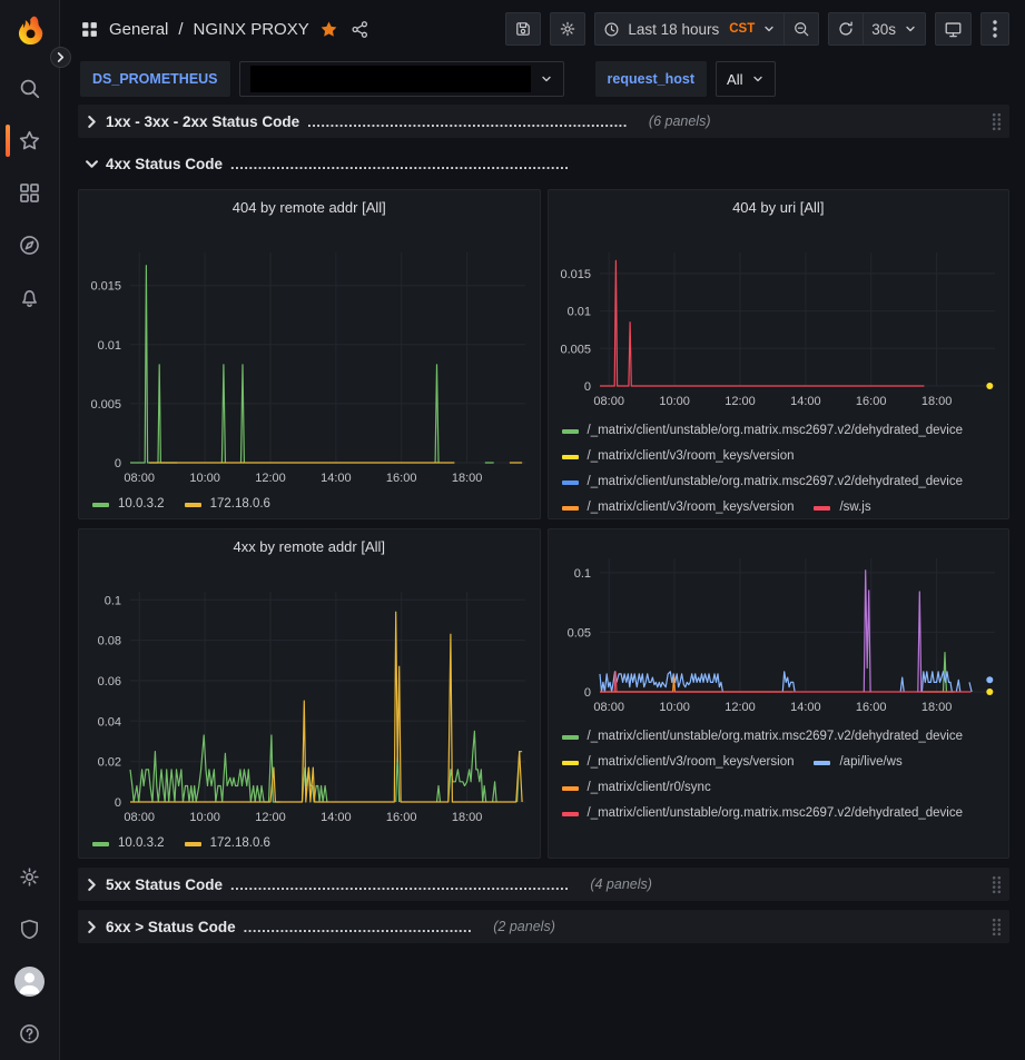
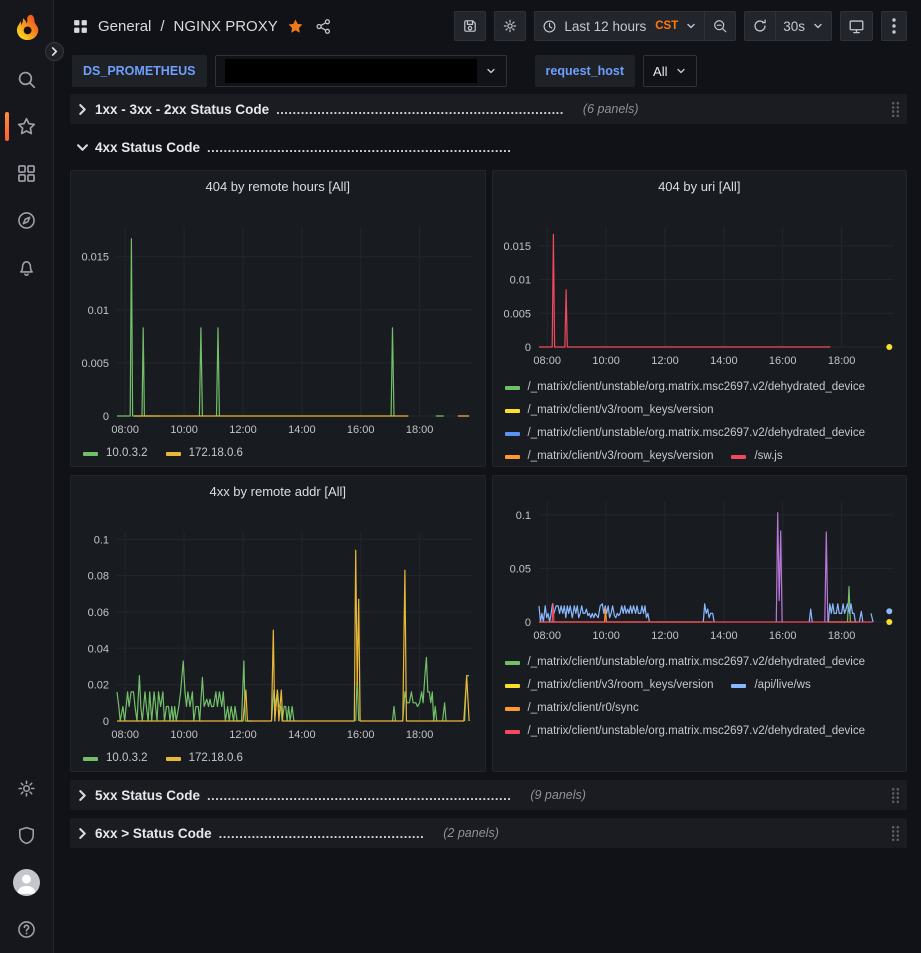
  General
  /
  NGINX PROXY
- Last 18 hours
+ Last 12 hours
  CST
  30s
  DS_PROMETHEUS
  request_host
  All
  1xx - 3xx - 2xx Status Code
  ......................................................................
  (6 panels)
  4xx Status Code
  ..........................................................................
- 404 by remote addr [All]
+ 404 by remote hours [All]
  0
  0.005
  0.01
  0.015
  08:00
  10:00
  12:00
  14:00
  16:00
  18:00
  10.0.3.2
  172.18.0.6
  404 by uri [All]
  0
  0.005
  0.01
  0.015
  08:00
  10:00
  12:00
  14:00
  16:00
  18:00
  /_matrix/client/unstable/org.matrix.msc2697.v2/dehydrated_device
  /_matrix/client/v3/room_keys/version
  /_matrix/client/unstable/org.matrix.msc2697.v2/dehydrated_device
  /_matrix/client/v3/room_keys/version
  /sw.js
  4xx by remote addr [All]
  0
  0.02
  0.04
  0.06
  0.08
  0.1
  08:00
  10:00
  12:00
  14:00
  16:00
  18:00
  10.0.3.2
  172.18.0.6
  0
  0.05
  0.1
  08:00
  10:00
  12:00
  14:00
  16:00
  18:00
  /_matrix/client/unstable/org.matrix.msc2697.v2/dehydrated_device
  /_matrix/client/v3/room_keys/version
  /api/live/ws
  /_matrix/client/r0/sync
  /_matrix/client/unstable/org.matrix.msc2697.v2/dehydrated_device
  5xx Status Code
  ..........................................................................
- (4 panels)
+ (9 panels)
  6xx > Status Code
  ..................................................
  (2 panels)
